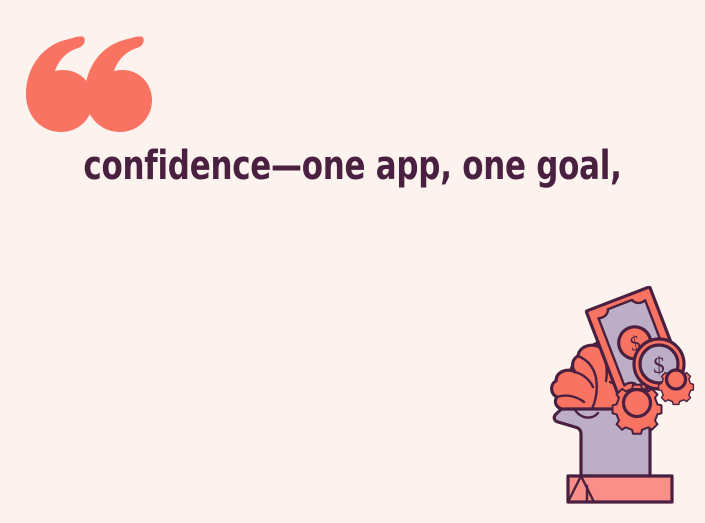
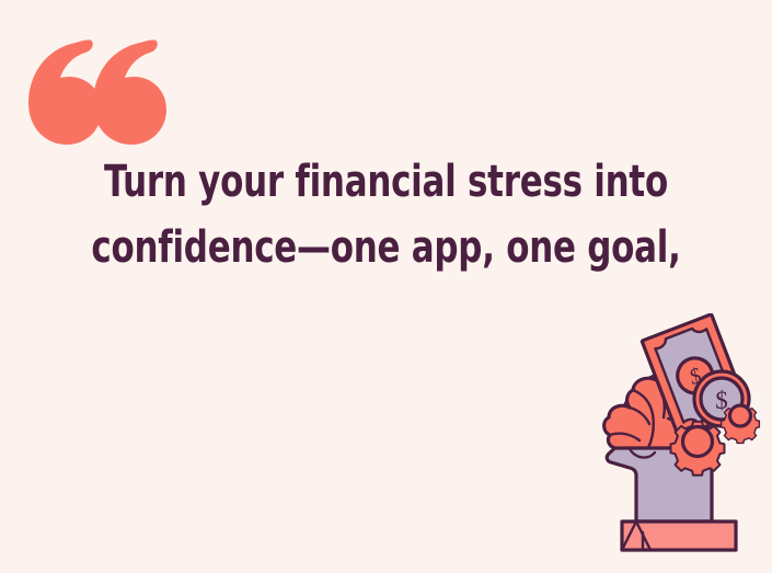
+ Turn your financial stress into
  confidence—one app, one goal,
  $
